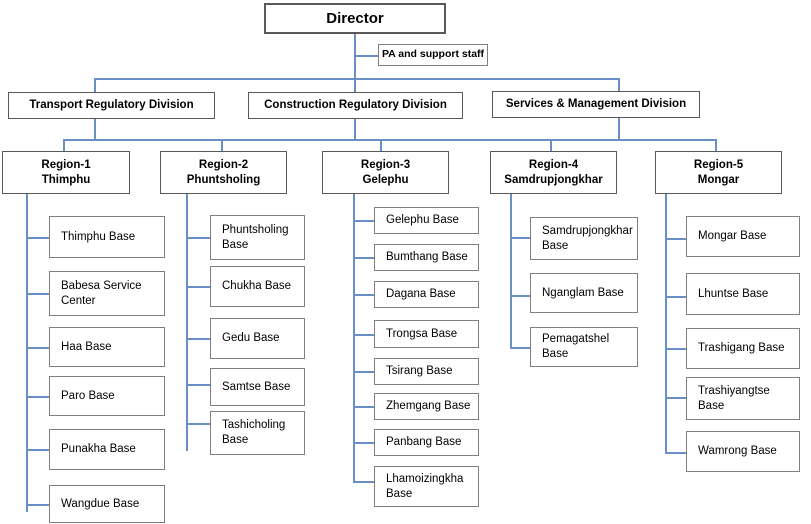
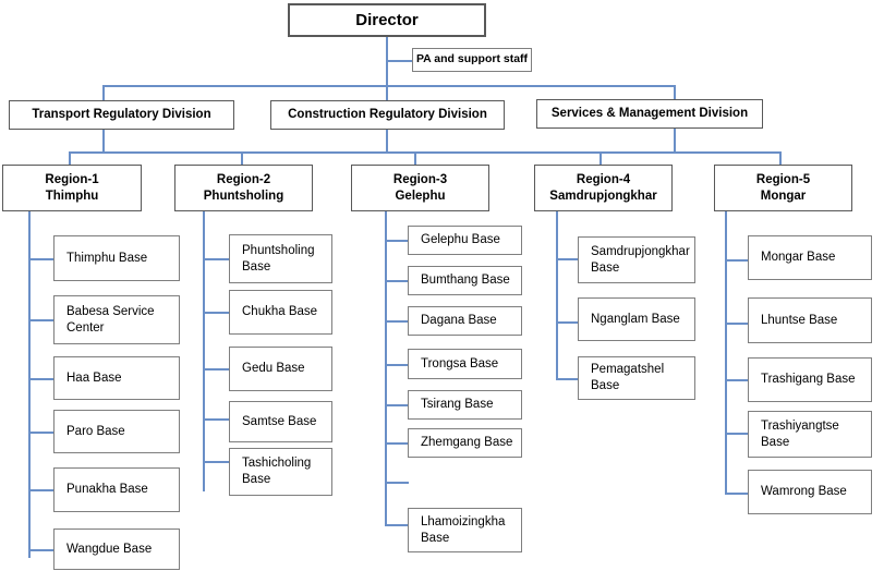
  Director
  PA and support staff
  Transport Regulatory Division
  Construction Regulatory Division
  Services & Management Division
  Region-1
  Thimphu
  Region-2
  Phuntsholing
  Region-3
  Gelephu
  Region-4
  Samdrupjongkhar
  Region-5
  Mongar
  Thimphu Base
  Babesa Service
  Center
  Haa Base
  Paro Base
  Punakha Base
  Wangdue Base
  Phuntsholing
  Base
  Chukha Base
  Gedu Base
  Samtse Base
  Tashicholing
  Base
  Gelephu Base
  Bumthang Base
  Dagana Base
  Trongsa Base
  Tsirang Base
  Zhemgang Base
- Panbang Base
  Lhamoizingkha
  Base
  Samdrupjongkhar
  Base
  Nganglam Base
  Pemagatshel Base
  Mongar Base
  Lhuntse Base
  Trashigang Base
  Trashiyangtse
  Base
  Wamrong Base
